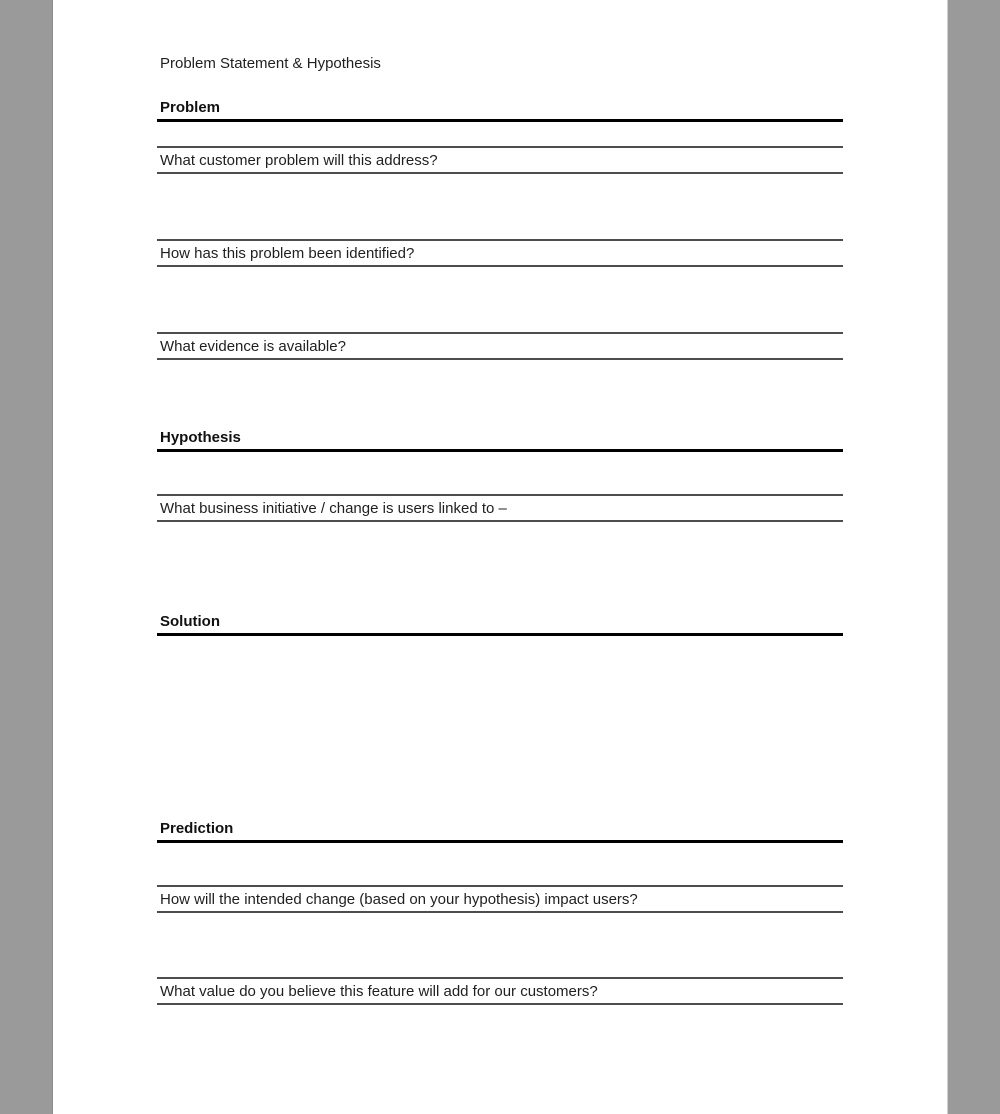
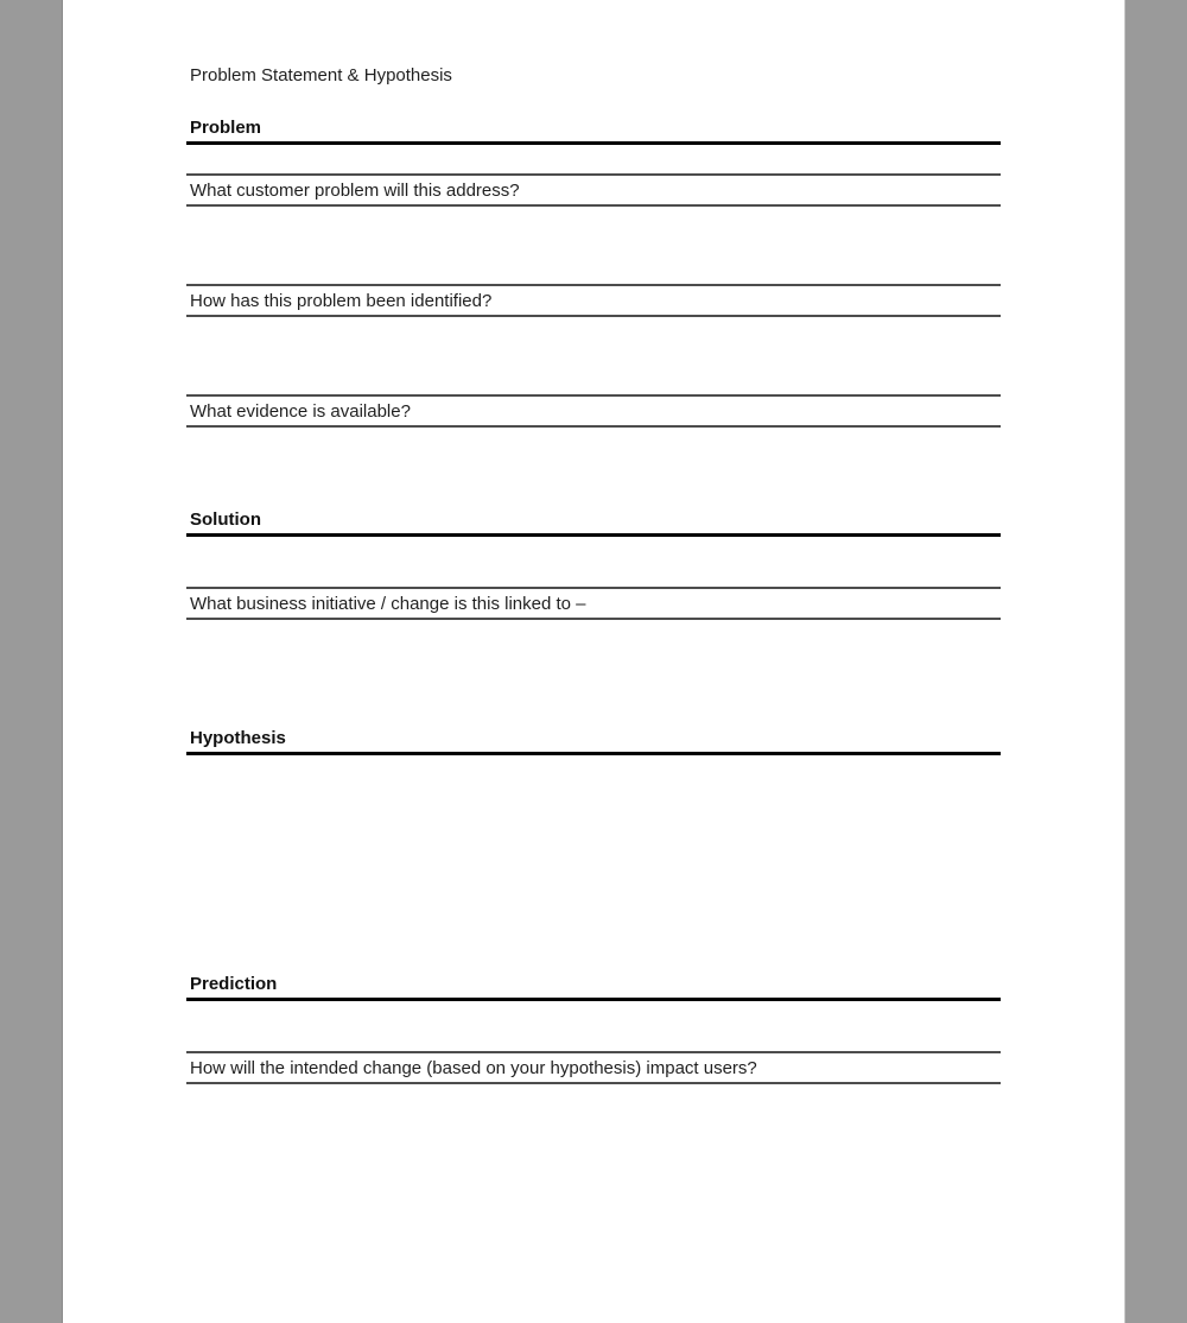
  Problem Statement & Hypothesis
  Problem
  What customer problem will this address?
  How has this problem been identified?
  What evidence is available?
- Hypothesis
+ Solution
- What business initiative / change is users linked to –
+ What business initiative / change is this linked to –
- Solution
+ Hypothesis
  Prediction
  How will the intended change (based on your hypothesis) impact users?
- What value do you believe this feature will add for our customers?
